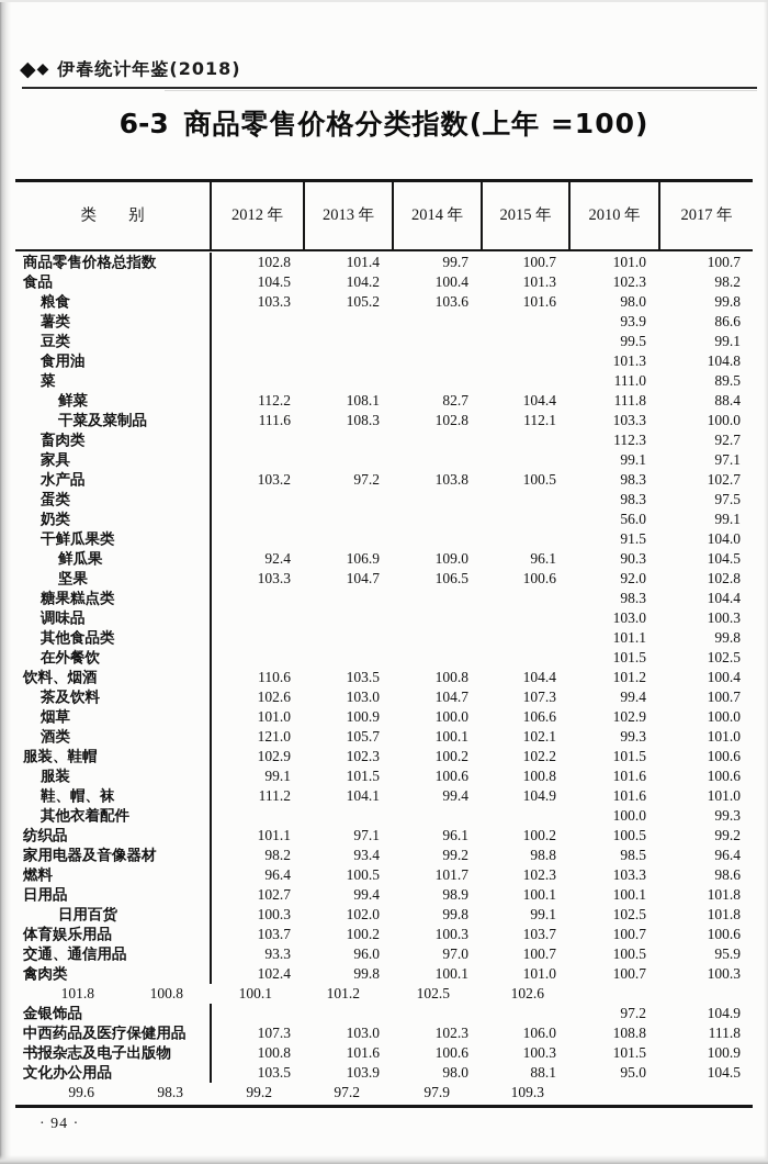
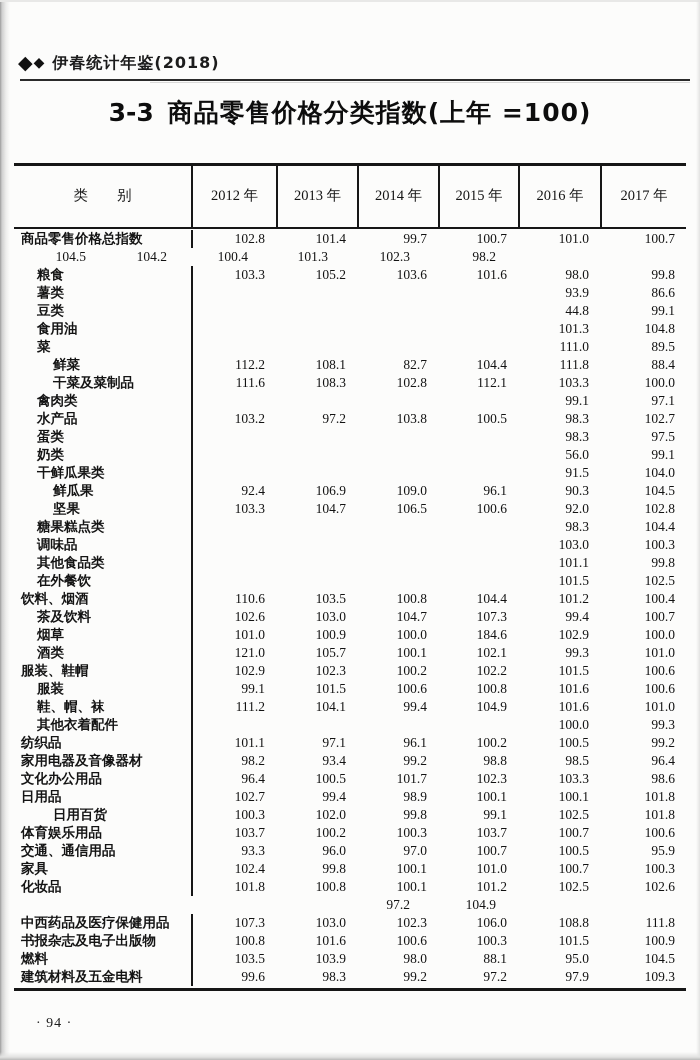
  ◆
  ◆
  伊春统计年鉴(2018)
- 6-3 商品零售价格分类指数(上年 =100)
+ 3-3 商品零售价格分类指数(上年 =100)
  类 别
  2012 年
  2013 年
  2014 年
  2015 年
- 2010 年
+ 2016 年
  2017 年
  商品零售价格总指数
  102.8
  101.4
  99.7
  100.7
  101.0
  100.7
- 食品
  104.5
  104.2
  100.4
  101.3
  102.3
  98.2
  粮食
  103.3
  105.2
  103.6
  101.6
  98.0
  99.8
  薯类
  93.9
  86.6
  豆类
- 99.5
+ 44.8
  99.1
  食用油
  101.3
  104.8
  菜
  111.0
  89.5
  鲜菜
  112.2
  108.1
  82.7
  104.4
  111.8
  88.4
  干菜及菜制品
  111.6
  108.3
  102.8
  112.1
  103.3
  100.0
- 畜肉类
- 112.3
- 92.7
- 家具
+ 禽肉类
  99.1
  97.1
  水产品
  103.2
  97.2
  103.8
  100.5
  98.3
  102.7
  蛋类
  98.3
  97.5
  奶类
  56.0
  99.1
  干鲜瓜果类
  91.5
  104.0
  鲜瓜果
  92.4
  106.9
  109.0
  96.1
  90.3
  104.5
  坚果
  103.3
  104.7
  106.5
  100.6
  92.0
  102.8
  糖果糕点类
  98.3
  104.4
  调味品
  103.0
  100.3
  其他食品类
  101.1
  99.8
  在外餐饮
  101.5
  102.5
  饮料、烟酒
  110.6
  103.5
  100.8
  104.4
  101.2
  100.4
  茶及饮料
  102.6
  103.0
  104.7
  107.3
  99.4
  100.7
  烟草
  101.0
  100.9
  100.0
- 106.6
+ 184.6
  102.9
  100.0
  酒类
  121.0
  105.7
  100.1
  102.1
  99.3
  101.0
  服装、鞋帽
  102.9
  102.3
  100.2
  102.2
  101.5
  100.6
  服装
  99.1
  101.5
  100.6
  100.8
  101.6
  100.6
  鞋、帽、袜
  111.2
  104.1
  99.4
  104.9
  101.6
  101.0
  其他衣着配件
  100.0
  99.3
  纺织品
  101.1
  97.1
  96.1
  100.2
  100.5
  99.2
  家用电器及音像器材
  98.2
  93.4
  99.2
  98.8
  98.5
  96.4
- 燃料
+ 文化办公用品
  96.4
  100.5
  101.7
  102.3
  103.3
  98.6
  日用品
  102.7
  99.4
  98.9
  100.1
  100.1
  101.8
  日用百货
  100.3
  102.0
  99.8
  99.1
  102.5
  101.8
  体育娱乐用品
  103.7
  100.2
  100.3
  103.7
  100.7
  100.6
  交通、通信用品
  93.3
  96.0
  97.0
  100.7
  100.5
  95.9
- 禽肉类
+ 家具
  102.4
  99.8
  100.1
  101.0
  100.7
  100.3
+ 化妆品
  101.8
  100.8
  100.1
  101.2
  102.5
  102.6
- 金银饰品
  97.2
  104.9
  中西药品及医疗保健用品
  107.3
  103.0
  102.3
  106.0
  108.8
  111.8
  书报杂志及电子出版物
  100.8
  101.6
  100.6
  100.3
  101.5
  100.9
- 文化办公用品
+ 燃料
  103.5
  103.9
  98.0
  88.1
  95.0
  104.5
+ 建筑材料及五金电料
  99.6
  98.3
  99.2
  97.2
  97.9
  109.3
  · 94 ·
